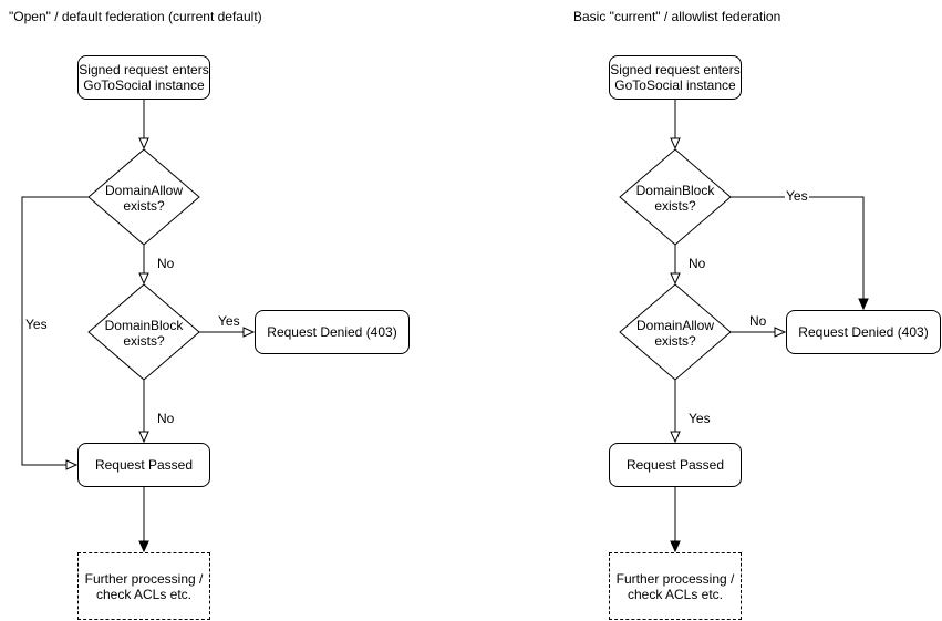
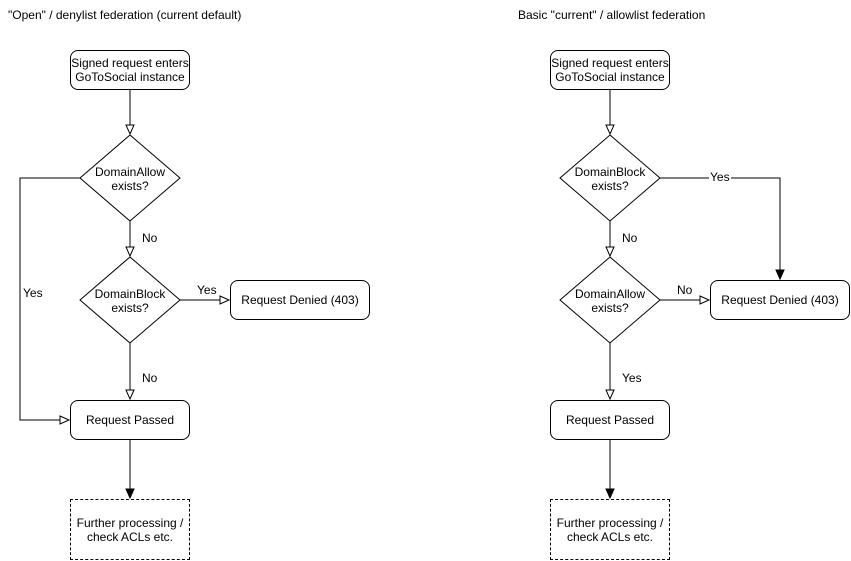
- "Open" / default federation (current default)
+ "Open" / denylist federation (current default)
  Signed request enters
  GoToSocial instance
  DomainAllow
  exists?
  DomainBlock
  exists?
  Request Denied (403)
  Request Passed
  Further processing /
  check ACLs etc.
  No
  Yes
  Yes
  No
  Basic "current" / allowlist federation
  Signed request enters
  GoToSocial instance
  DomainBlock
  exists?
  DomainAllow
  exists?
  Request Denied (403)
  Request Passed
  Further processing /
  check ACLs etc.
  No
  Yes
  No
  Yes
